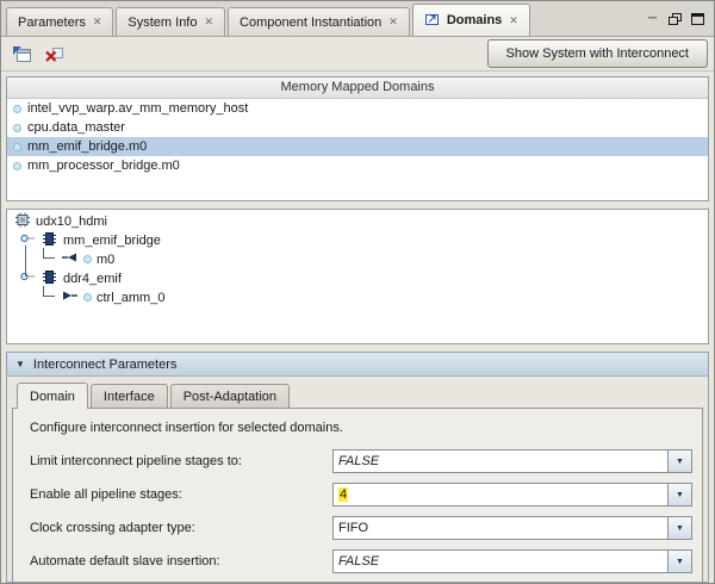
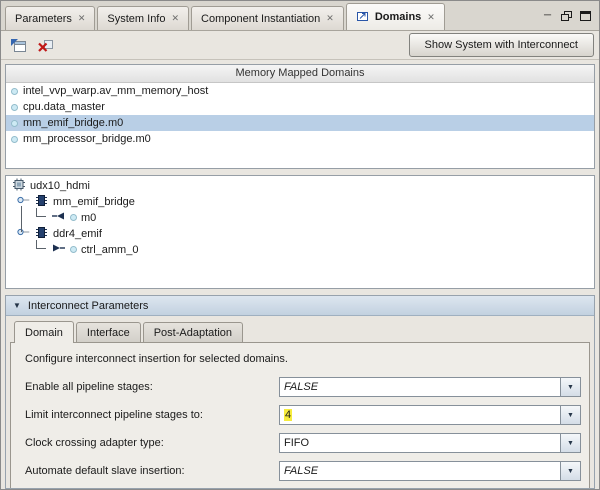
  Parameters
  ✕
  System Info
  ✕
  Component Instantiation
  ✕
  Domains
  ✕
  ─
  Show System with Interconnect
  Memory Mapped Domains
  intel_vvp_warp.av_mm_memory_host
  cpu.data_master
  mm_emif_bridge.m0
  mm_processor_bridge.m0
  udx10_hdmi
  mm_emif_bridge
  m0
  ddr4_emif
  ctrl_amm_0
  ▼
  Interconnect Parameters
  Domain
  Interface
  Post-Adaptation
  Configure interconnect insertion for selected domains.
- Limit interconnect pipeline stages to:
+ Enable all pipeline stages:
  FALSE
- Enable all pipeline stages:
+ Limit interconnect pipeline stages to:
  4
  Clock crossing adapter type:
  FIFO
  Automate default slave insertion:
  FALSE
